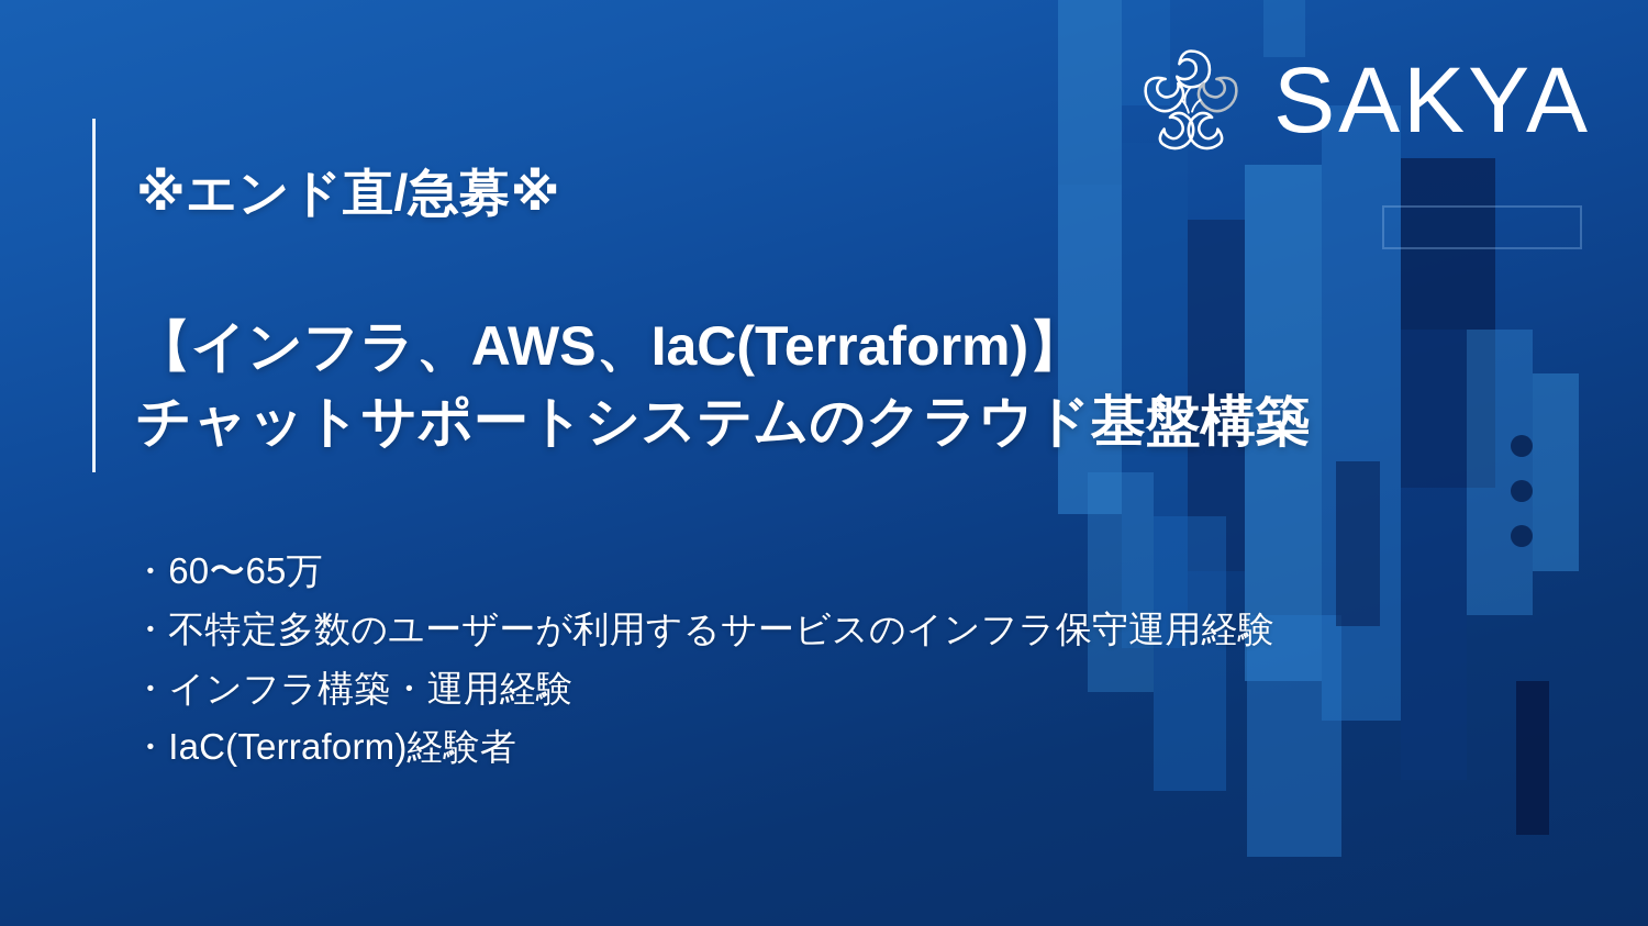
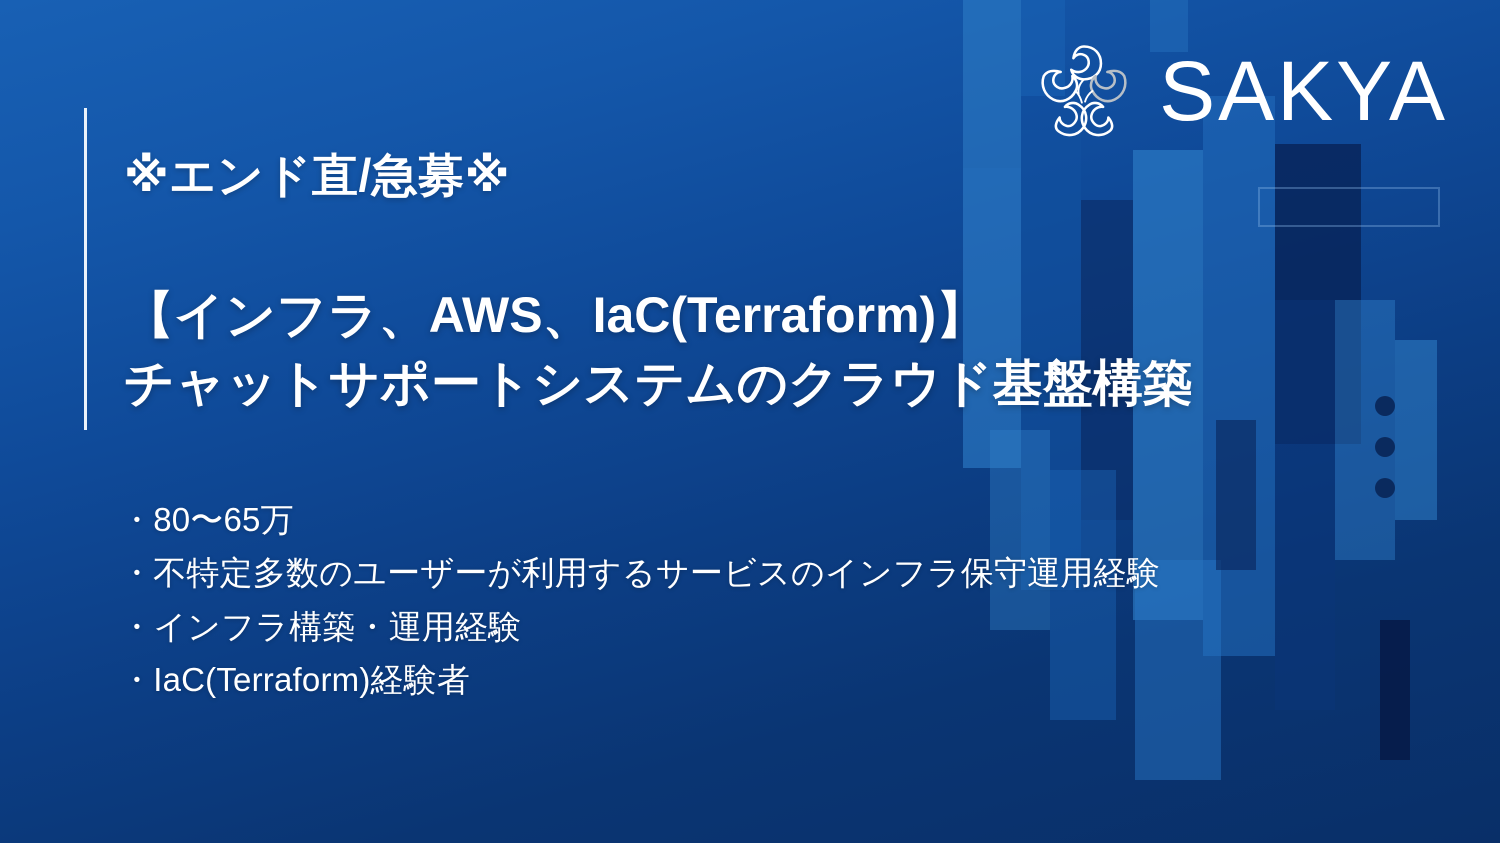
  ※エンド直/急募※
  【インフラ、AWS、IaC(Terraform)】
  チャットサポートシステムのクラウド基盤構築
- ・60〜65万
+ ・80〜65万
  ・不特定多数のユーザーが利用するサービスのインフラ保守運用経験
  ・インフラ構築・運用経験
  ・IaC(Terraform)経験者
  SAKYA
